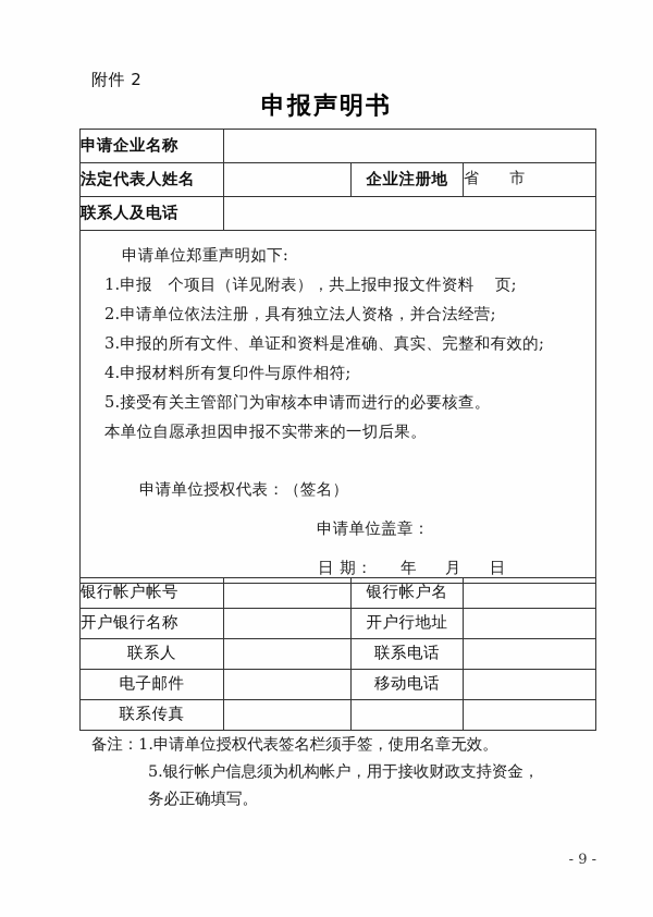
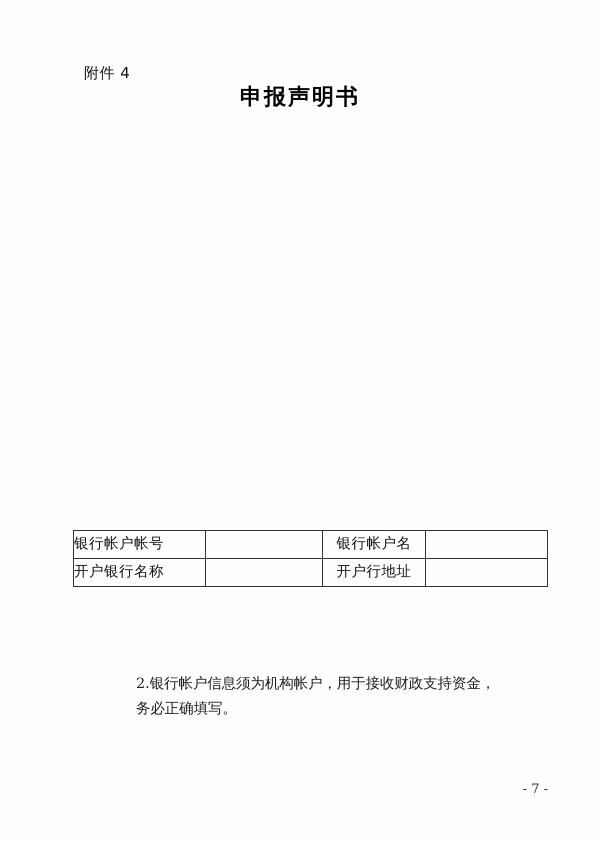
- 附件 2
+ 附件 4
  申报声明书
- 申请企业名称
- 法定代表人姓名		企业注册地	省 市
- 联系人及电话
- 申请单位郑重声明如下: 1.申报 个项目（详见附表），共上报申报文件资料 页; 2.申请单位依法注册，具有独立法人资格，并合法经营; 3.申报的所有文件、单证和资料是准确、真实、完整和有效的; 4.申报材料所有复印件与原件相符; 5.接受有关主管部门为审核本申请而进行的必要核查。 本单位自愿承担因申报不实带来的一切后果。 申请单位授权代表：（签名） 申请单位盖章： 日 期： 年 月 日
  银行帐户帐号		银行帐户名
  开户银行名称		开户行地址
- 联系人		联系电话
- 电子邮件		移动电话
- 联系传真
- 备注：1.申请单位授权代表签名栏须手签，使用名章无效。
- 5.银行帐户信息须为机构帐户，用于接收财政支持资金，
+ 2.银行帐户信息须为机构帐户，用于接收财政支持资金，
  务必正确填写。
- - 9 -
+ - 7 -
